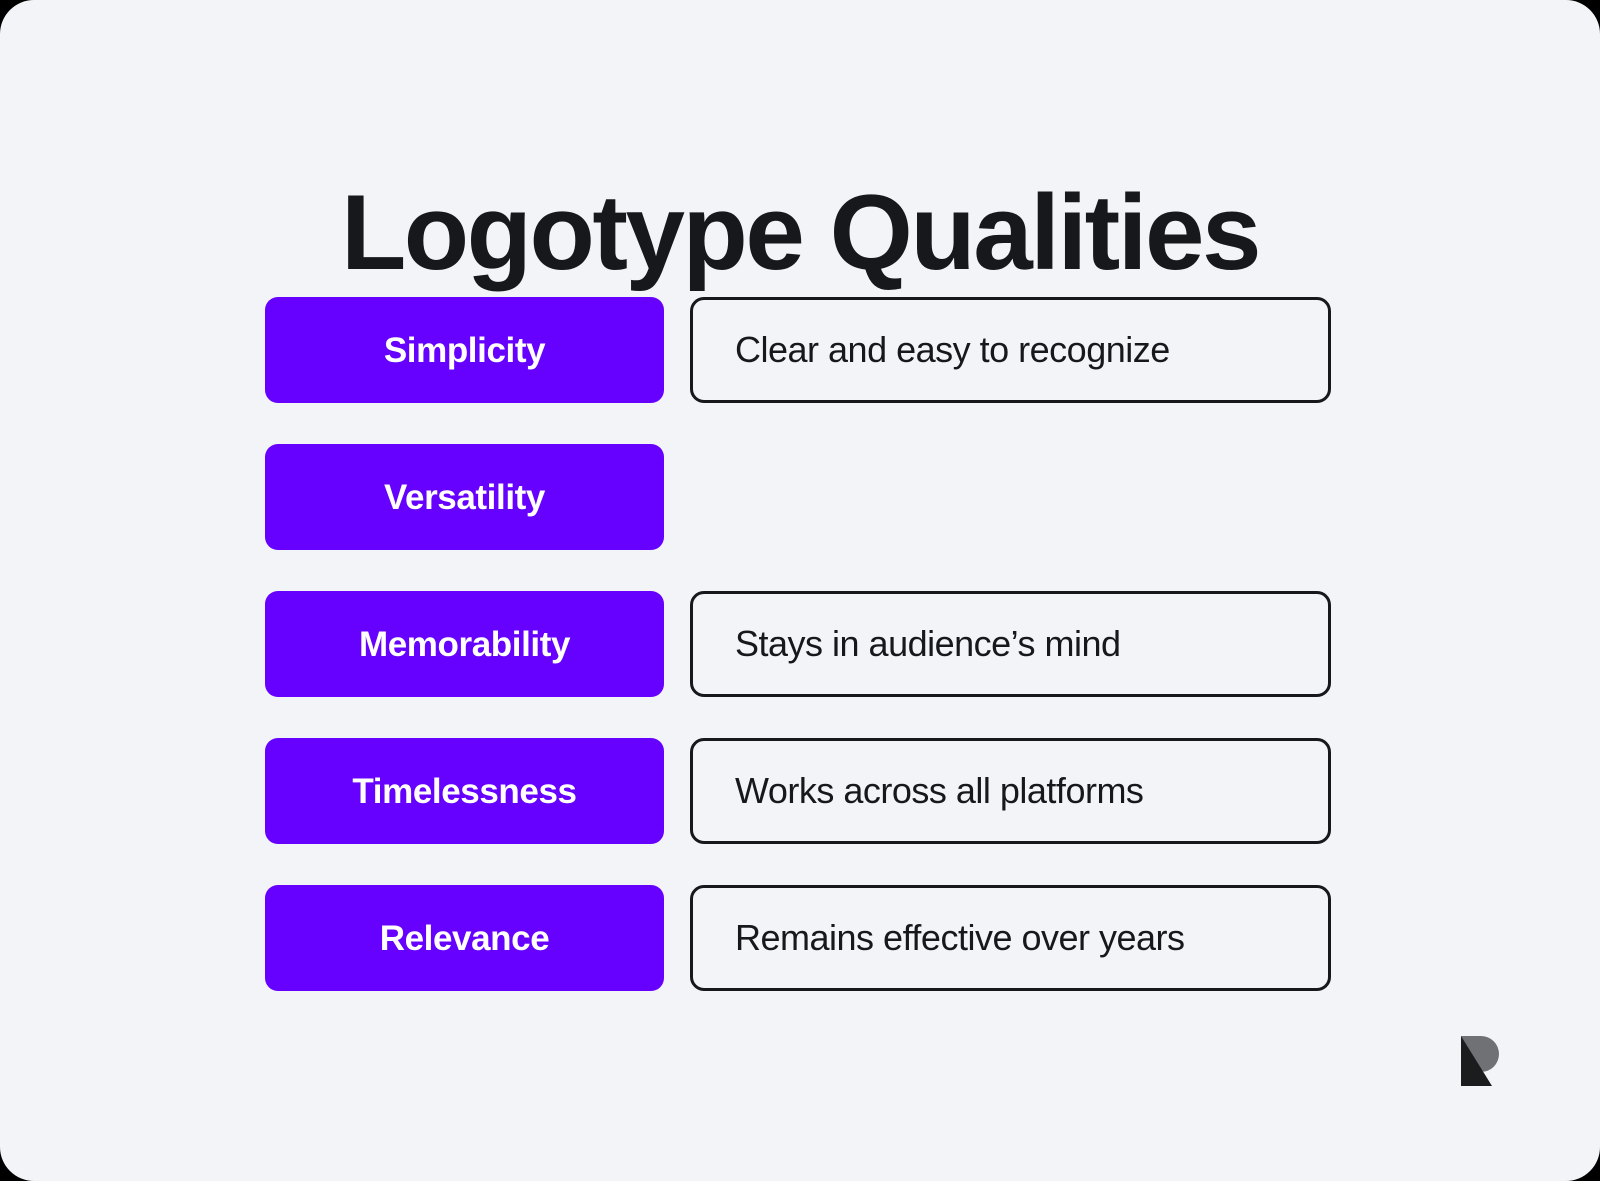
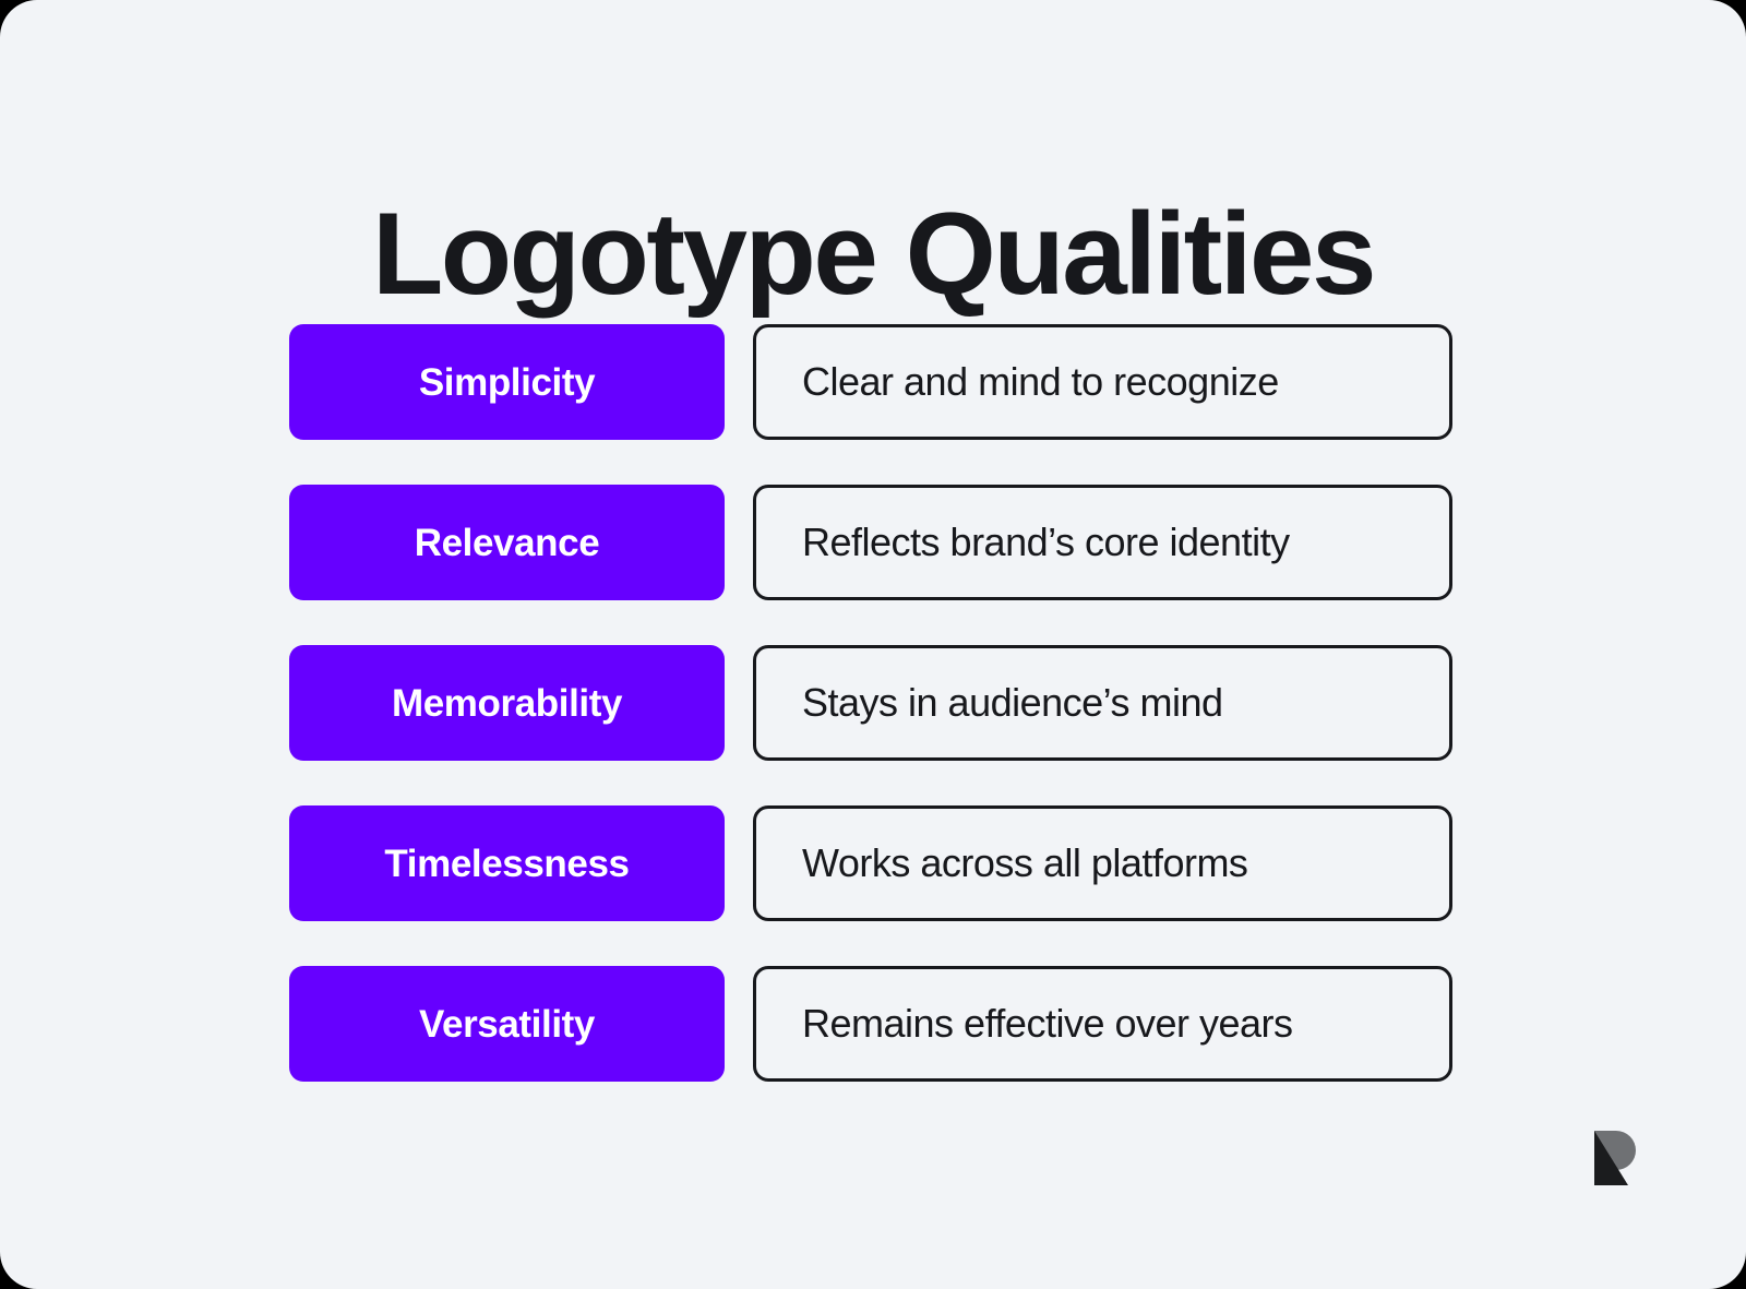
  Logotype Qualities
  Simplicity
- Clear and easy to recognize
+ Clear and mind to recognize
- Versatility
+ Relevance
+ Reflects brand’s core identity
  Memorability
  Stays in audience’s mind
  Timelessness
  Works across all platforms
- Relevance
+ Versatility
  Remains effective over years
